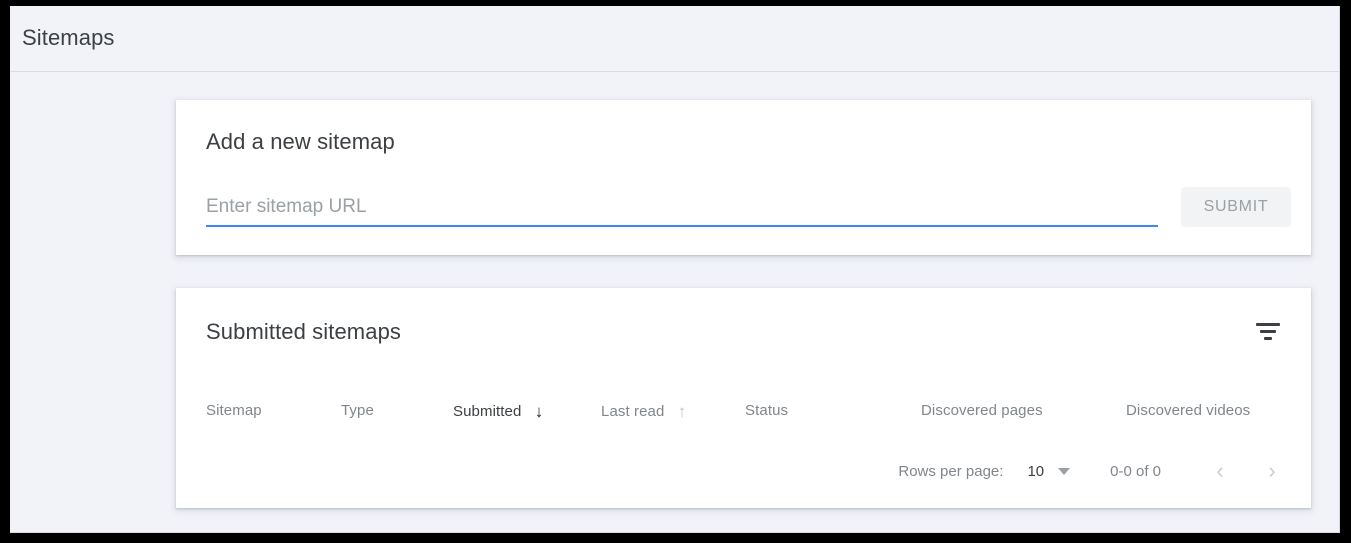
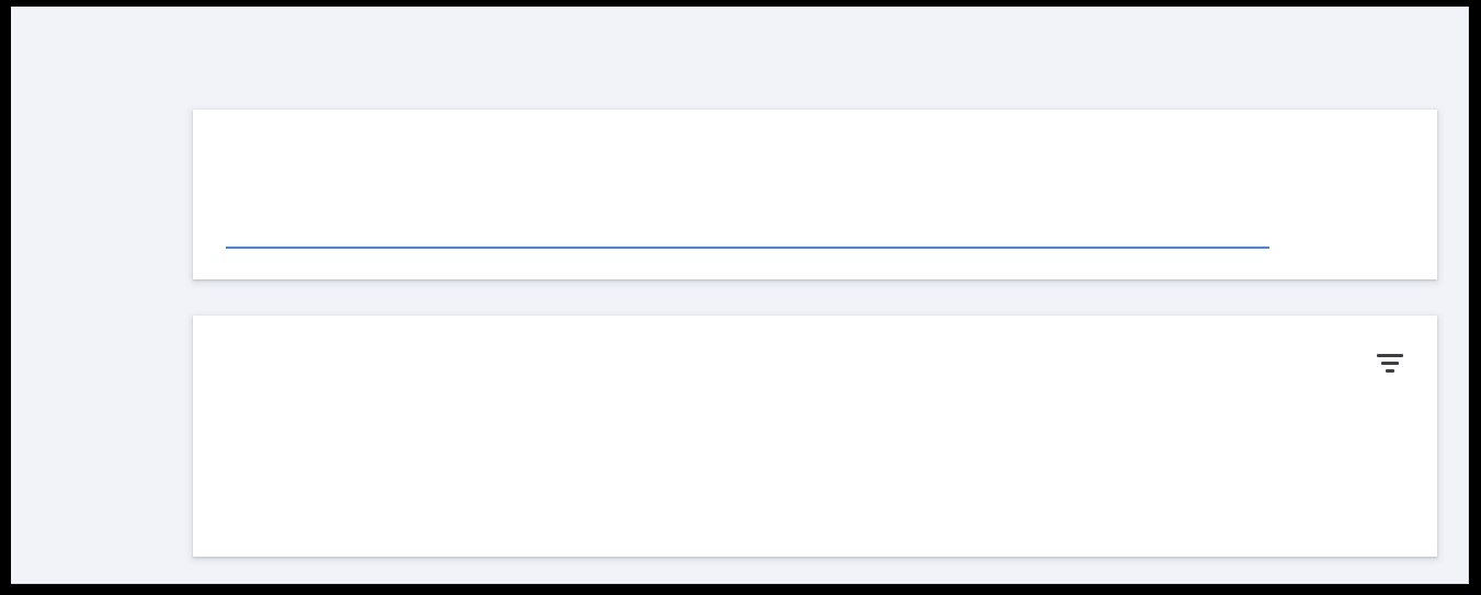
- Sitemaps
- Add a new sitemap
- Enter sitemap URL
- SUBMIT
- Submitted sitemaps
- Sitemap
- Type
- Submitted ↓
- Last read ↑
- Status
- Discovered pages
- Discovered videos
- Rows per page:
- 10
- 0-0 of 0
- ‹
- ›
